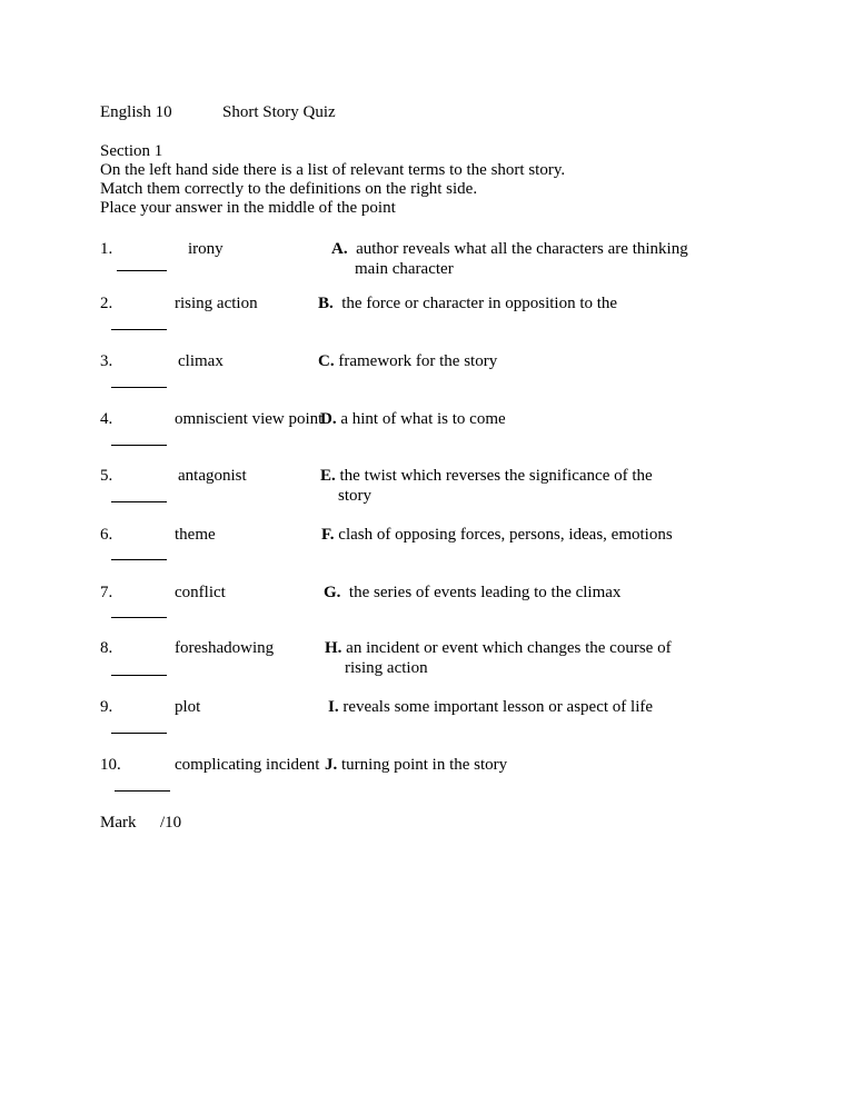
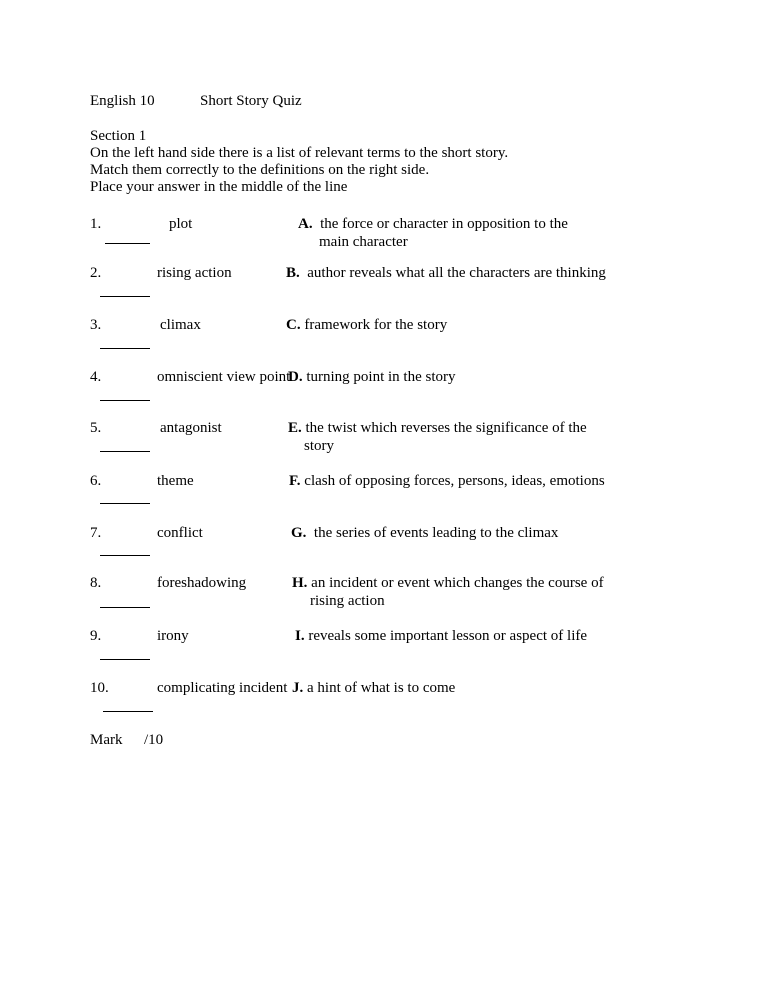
  English 10
  Short Story Quiz
  Section 1
  On the left hand side there is a list of relevant terms to the short story.
  Match them correctly to the definitions on the right side.
- Place your answer in the middle of the point
+ Place your answer in the middle of the line
  1.
- irony
+ plot
- A. author reveals what all the characters are thinking
+ A. the force or character in opposition to the
  main character
  2.
  rising action
- B. the force or character in opposition to the
+ B. author reveals what all the characters are thinking
  3.
  climax
  C. framework for the story
  4.
  omniscient view point
- D. a hint of what is to come
+ D. turning point in the story
  5.
  antagonist
  E. the twist which reverses the significance of the
  story
  6.
  theme
  F. clash of opposing forces, persons, ideas, emotions
  7.
  conflict
  G. the series of events leading to the climax
  8.
  foreshadowing
  H. an incident or event which changes the course of
  rising action
  9.
- plot
+ irony
  I. reveals some important lesson or aspect of life
  10.
  complicating incident
- J. turning point in the story
+ J. a hint of what is to come
  Mark
  /10
